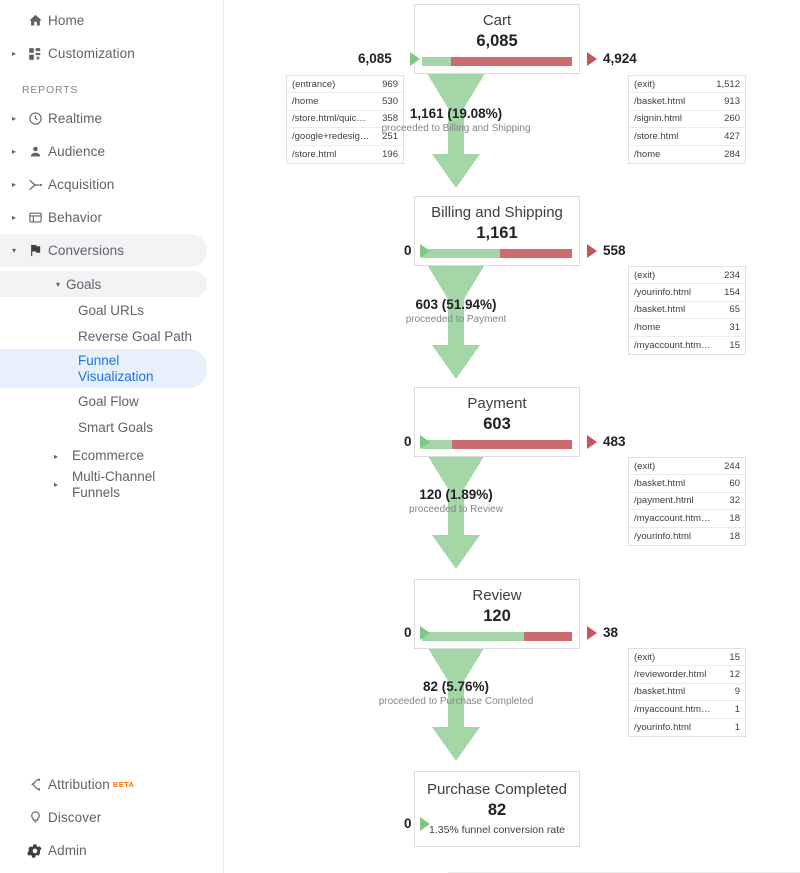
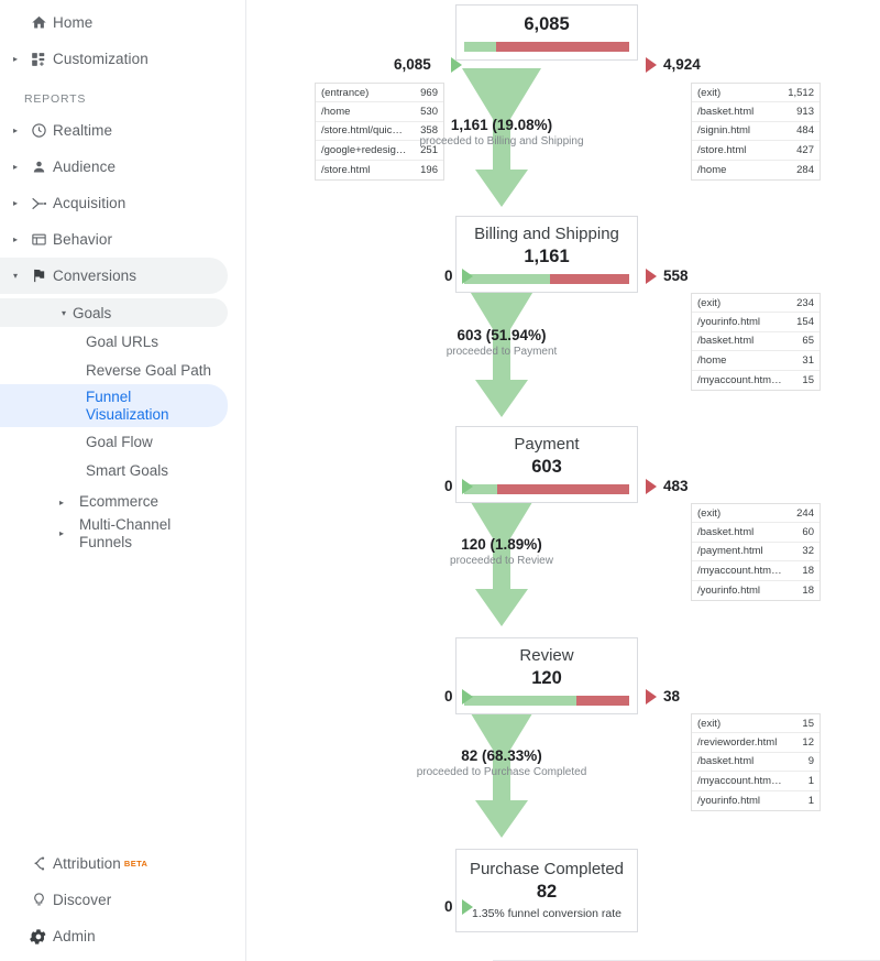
  Home
  ▸
  Customization
  REPORTS
  ▸
  Realtime
  ▸
  Audience
  ▸
  Acquisition
  ▸
  Behavior
  ▾
  Conversions
  ▾
  Goals
  Goal URLs
  Reverse Goal Path
  Funnel Visualization
  Goal Flow
  Smart Goals
  ▸
  Ecommerce
  ▸
  Multi-Channel Funnels
  Attribution
  BETA
  Discover
  Admin
- Cart
  6,085
  6,085
  4,924
  (entrance)
  969
  /home
  530
  /store.html/quick…
  358
  /google+redesig…
  251
  /store.html
  196
  (exit)
  1,512
  /basket.html
  913
  /signin.html
- 260
+ 484
  /store.html
  427
  /home
  284
  1,161 (19.08%)
  proceeded to Billing and Shipping
  Billing and Shipping
  1,161
  0
  558
  (exit)
  234
  /yourinfo.html
  154
  /basket.html
  65
  /home
  31
  /myaccount.html…
  15
  603 (51.94%)
  proceeded to Payment
  Payment
  603
  0
  483
  (exit)
  244
  /basket.html
  60
  /payment.html
  32
  /myaccount.html…
  18
  /yourinfo.html
  18
  120 (1.89%)
  proceeded to Review
  Review
  120
  0
  38
  (exit)
  15
  /revieworder.html
  12
  /basket.html
  9
  /myaccount.html?
  1
  /yourinfo.html
  1
- 82 (5.76%)
+ 82 (68.33%)
  proceeded to Purchase Completed
  Purchase Completed
  82
  1.35% funnel conversion rate
  0
